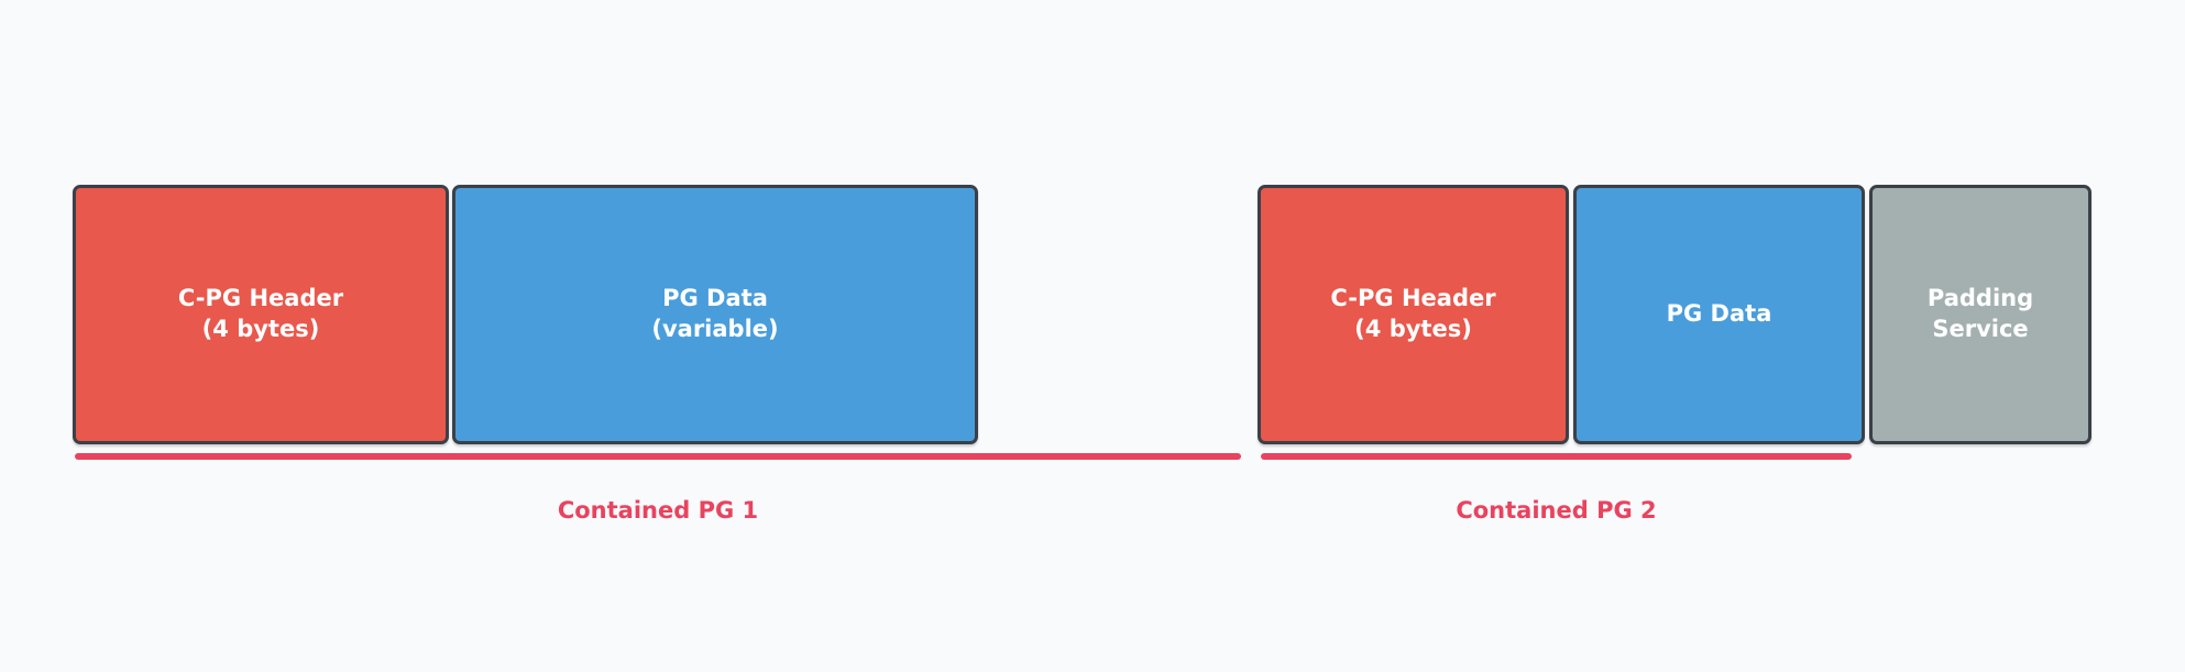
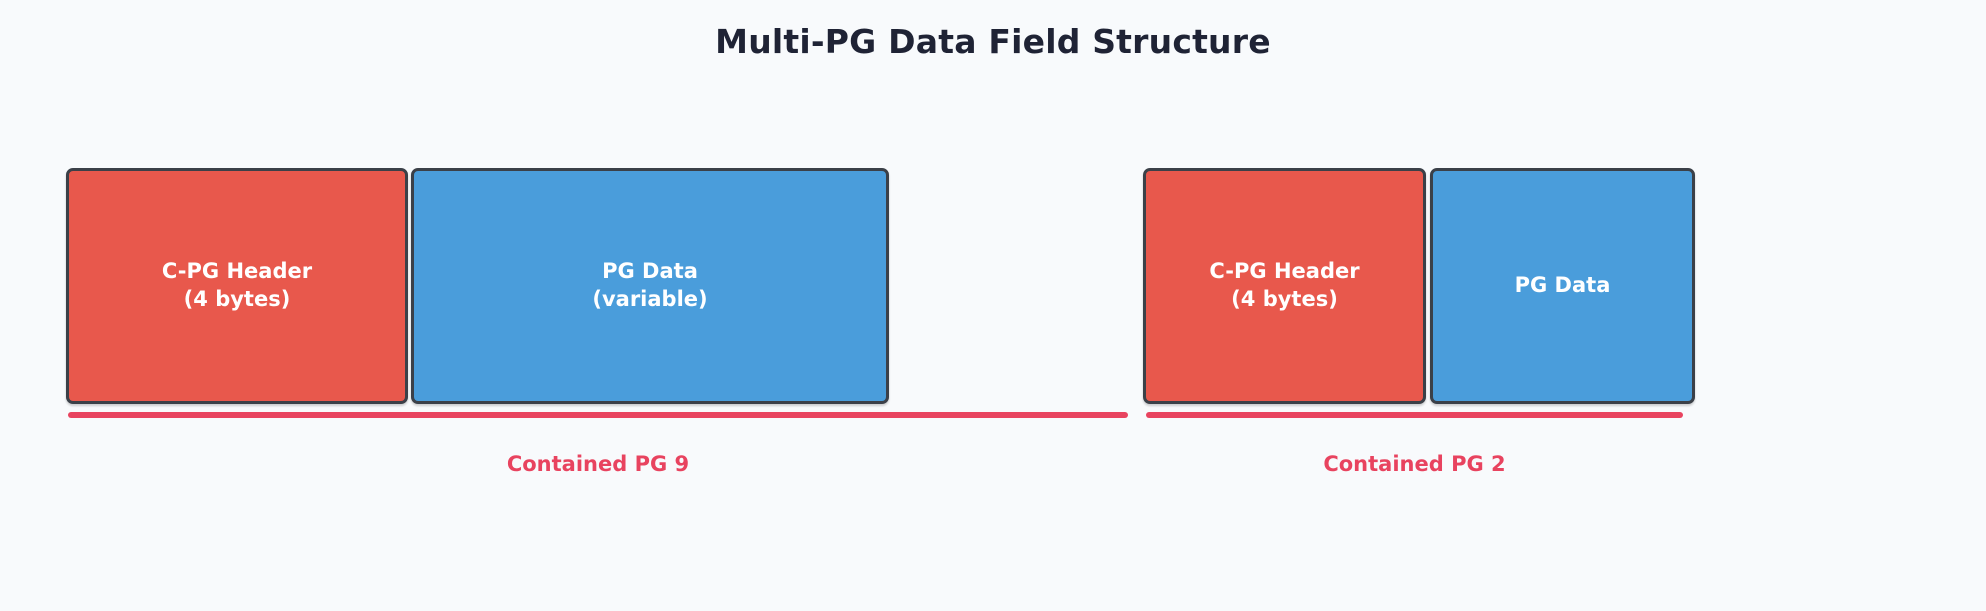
+ Multi-PG Data Field Structure
  C-PG Header
  (4 bytes)
  PG Data
  (variable)
  C-PG Header
  (4 bytes)
  PG Data
- Padding
- Service
- Contained PG 1
+ Contained PG 9
  Contained PG 2
